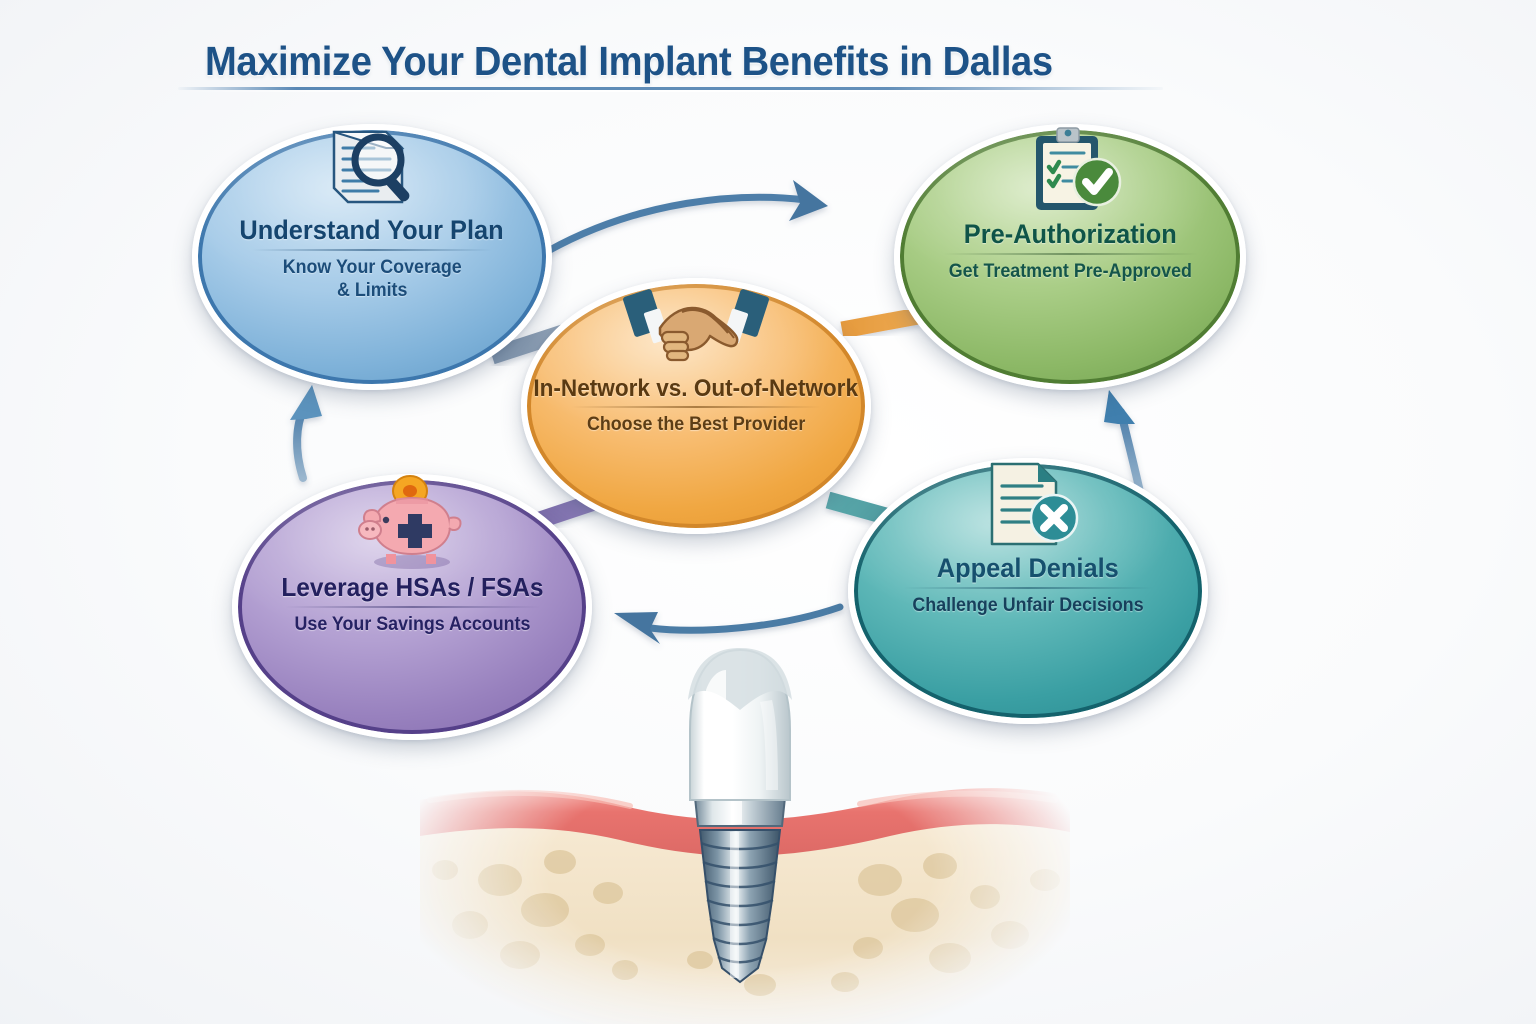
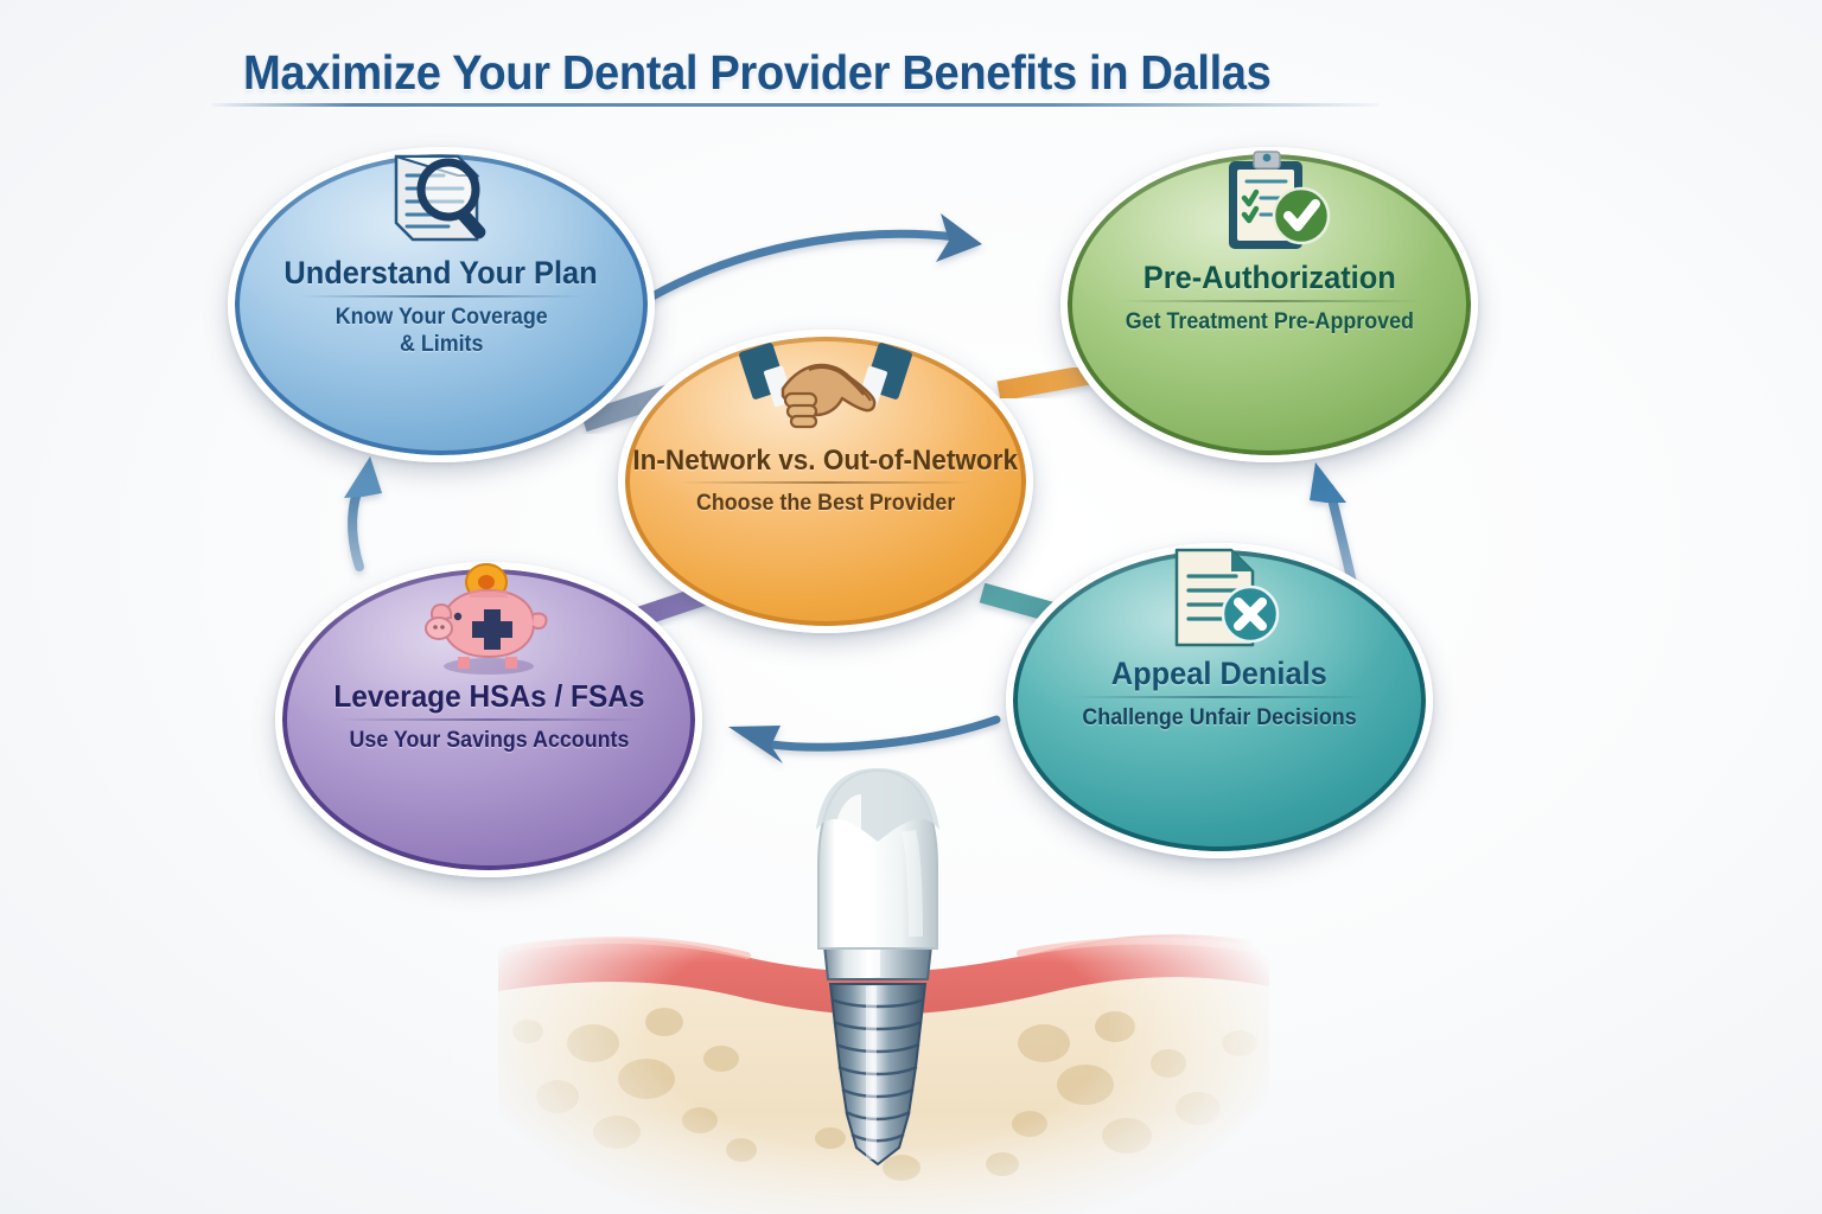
- Maximize Your Dental Implant Benefits in Dallas
+ Maximize Your Dental Provider Benefits in Dallas
  Understand Your Plan
  Know Your Coverage
  & Limits
  Pre-Authorization
  Get Treatment Pre-Approved
  In-Network vs. Out-of-Network
  Choose the Best Provider
  Leverage HSAs / FSAs
  Use Your Savings Accounts
  Appeal Denials
  Challenge Unfair Decisions
